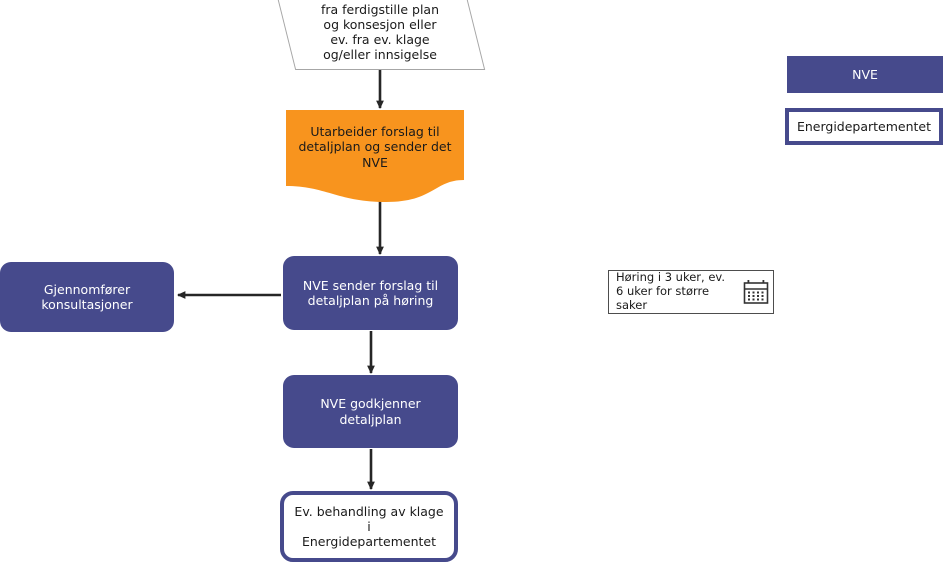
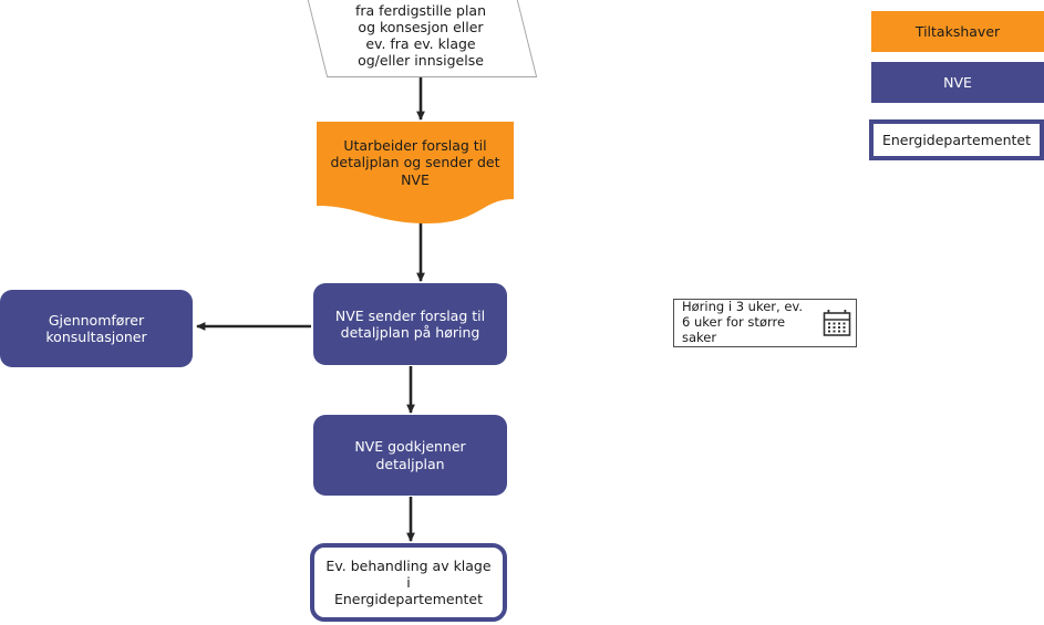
  fra ferdigstille plan
  og konsesjon eller
  ev. fra ev. klage
  og/eller innsigelse
  Utarbeider forslag til
  detaljplan og sender det
  NVE
  NVE sender forslag til
  detaljplan på høring
  Gjennomfører
  konsultasjoner
  NVE godkjenner
  detaljplan
  Ev. behandling av klage i
  Energidepartementet
  Høring i 3 uker, ev.
  6 uker for større
  saker
+ Tiltakshaver
  NVE
  Energidepartementet
